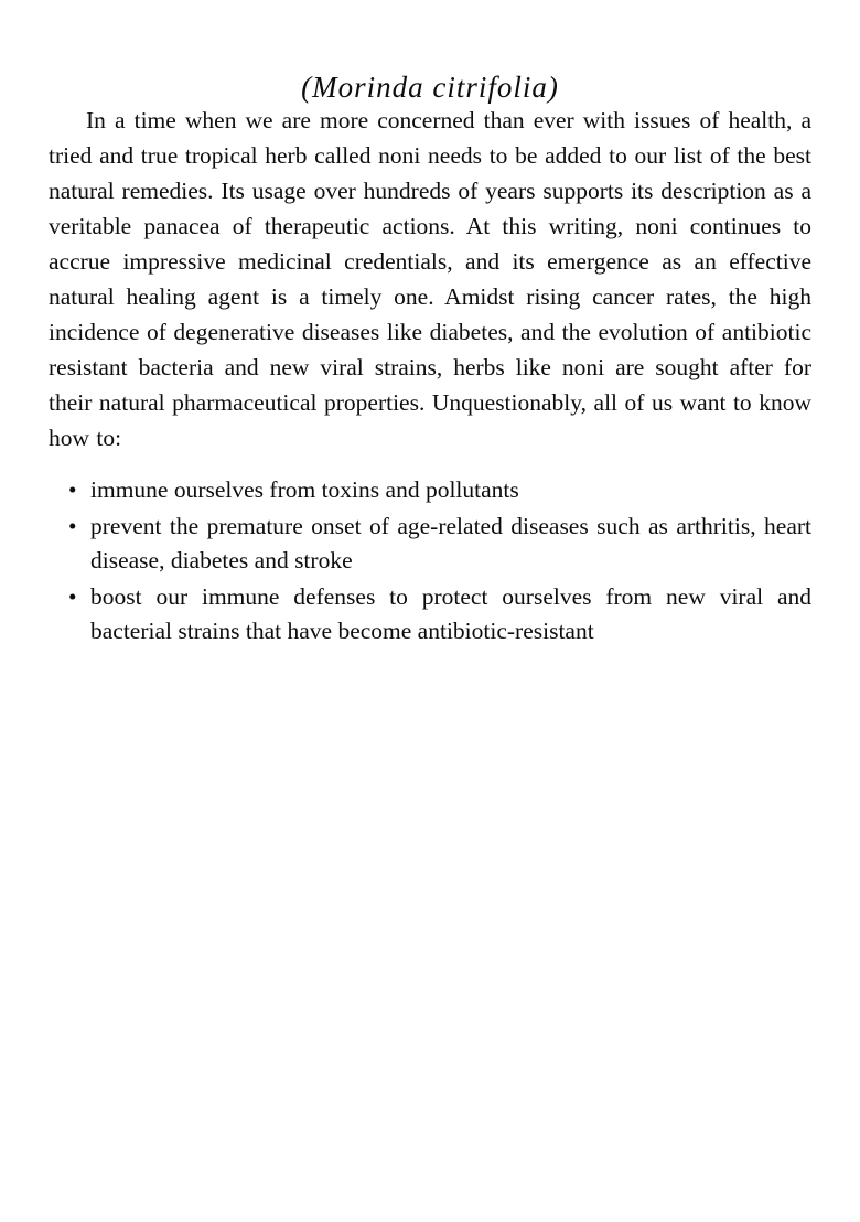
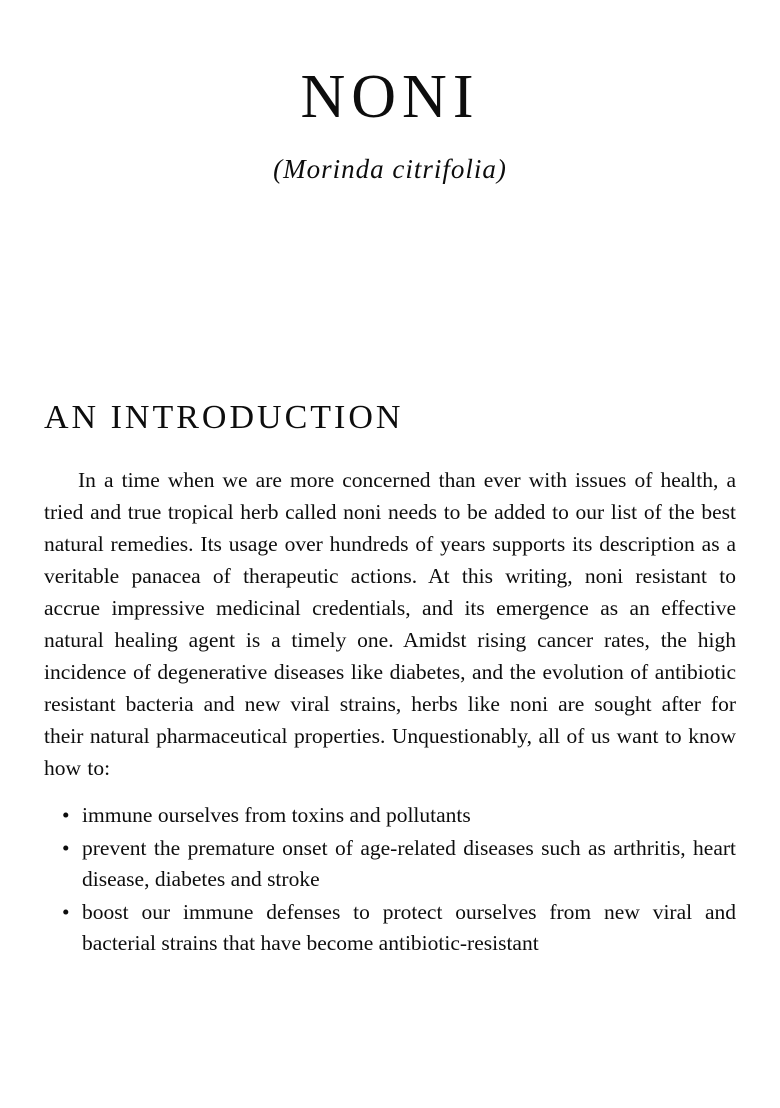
+ NONI
  (Morinda citrifolia)
+ AN INTRODUCTION
- In a time when we are more concerned than ever with issues of health, a tried and true tropical herb called noni needs to be added to our list of the best natural remedies. Its usage over hundreds of years supports its description as a veritable panacea of therapeutic actions. At this writing, noni continues to accrue impressive medicinal credentials, and its emergence as an effective natural healing agent is a timely one. Amidst rising cancer rates, the high incidence of degenerative diseases like diabetes, and the evolution of antibiotic resistant bacteria and new viral strains, herbs like noni are sought after for their natural pharmaceutical properties. Unquestionably, all of us want to know how to:
+ In a time when we are more concerned than ever with issues of health, a tried and true tropical herb called noni needs to be added to our list of the best natural remedies. Its usage over hundreds of years supports its description as a veritable panacea of therapeutic actions. At this writing, noni resistant to accrue impressive medicinal credentials, and its emergence as an effective natural healing agent is a timely one. Amidst rising cancer rates, the high incidence of degenerative diseases like diabetes, and the evolution of antibiotic resistant bacteria and new viral strains, herbs like noni are sought after for their natural pharmaceutical properties. Unquestionably, all of us want to know how to:
  immune ourselves from toxins and pollutants
  prevent the premature onset of age-related diseases such as arthritis, heart disease, diabetes and stroke
  boost our immune defenses to protect ourselves from new viral and bacterial strains that have become antibiotic-resistant
